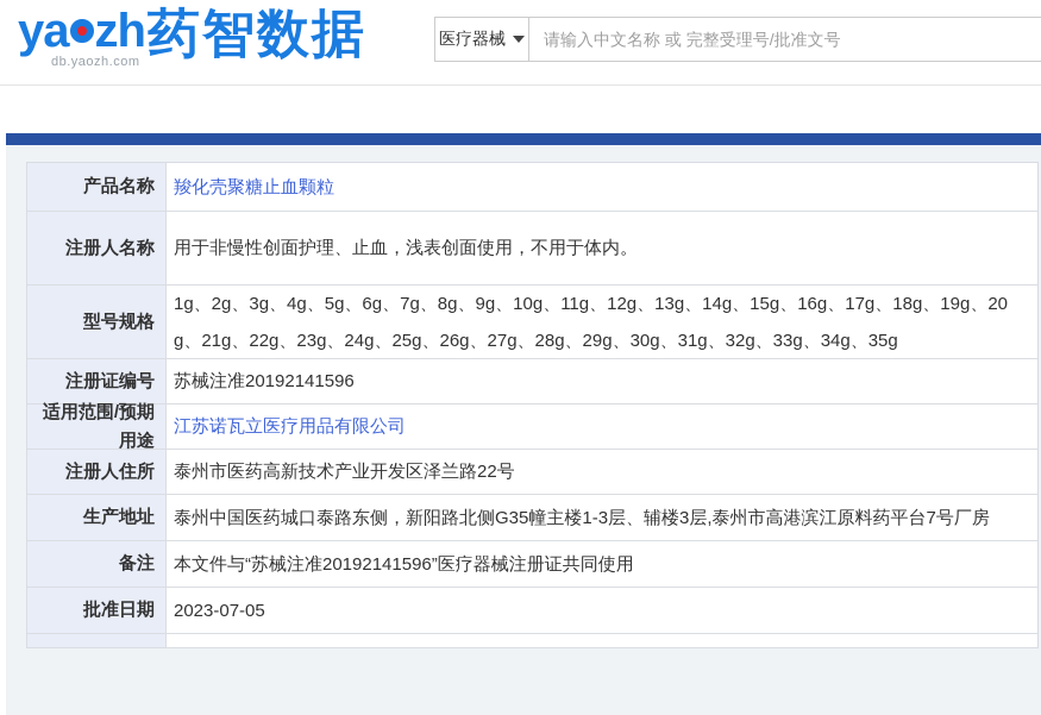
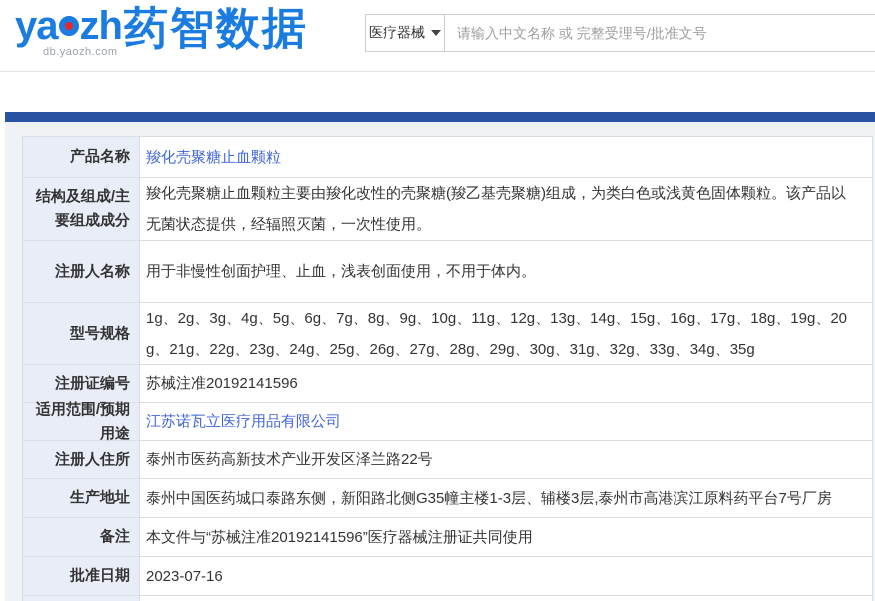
  ya
  zh
  db.yaozh.com
  药智数据
  医疗器械
  请输入中文名称 或 完整受理号/批准文号
  产品名称
  羧化壳聚糖止血颗粒
+ 结构及组成/主要组成成分
+ 羧化壳聚糖止血颗粒主要由羧化改性的壳聚糖(羧乙基壳聚糖)组成，为类白色或浅黄色固体颗粒。该产品以无菌状态提供，经辐照灭菌，一次性使用。
  注册人名称
  用于非慢性创面护理、止血，浅表创面使用，不用于体内。
  型号规格
  1g、2g、3g、4g、5g、6g、7g、8g、9g、10g、11g、12g、13g、14g、15g、16g、17g、18g、19g、20g、21g、22g、23g、24g、25g、26g、27g、28g、29g、30g、31g、32g、33g、34g、35g
  注册证编号
  苏械注准20192141596
  适用范围/预期用途
  江苏诺瓦立医疗用品有限公司
  注册人住所
  泰州市医药高新技术产业开发区泽兰路22号
  生产地址
  泰州中国医药城口泰路东侧，新阳路北侧G35幢主楼1-3层、辅楼3层,泰州市高港滨江原料药平台7号厂房
  备注
  本文件与“苏械注准20192141596”医疗器械注册证共同使用
  批准日期
- 2023-07-05
+ 2023-07-16
